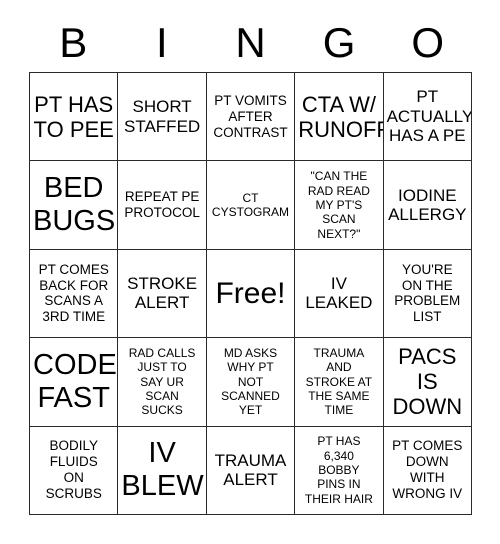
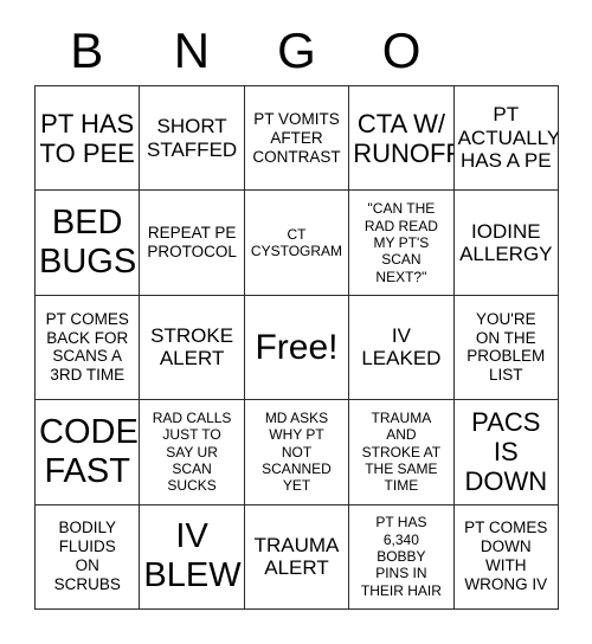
  B
- I
  N
  G
  O
  PT HAS
  TO PEE
  SHORT
  STAFFED
  PT VOMITS
  AFTER
  CONTRAST
  CTA W/
  RUNOF
  PT
  ACTUALLY
  HAS A PE
  BED
  BUGS
  REPEAT PE
  PROTOCOL
  CT
  CYSTOGRAM
  "CAN THE
  RAD READ
  MY PT'S
  SCAN
  NEXT?"
  IODINE
  ALLERGY
  PT COMES
  BACK FOR
  SCANS A
  3RD TIME
  STROKE
  ALERT
  Free!
  IV
  LEAKED
  YOU'RE
  ON THE
  PROBLEM
  LIST
  CODE
  FAST
  RAD CALLS
  JUST TO
  SAY UR
  SCAN
  SUCKS
  MD ASKS
  WHY PT
  NOT
  SCANNED
  YET
  TRAUMA
  AND
  STROKE AT
  THE SAME
  TIME
  PACS
  IS
  DOWN
  BODILY
  FLUIDS
  ON
  SCRUBS
  IV
  BLEW
  TRAUMA
  ALERT
  PT HAS
  6,340
  BOBBY
  PINS IN
  THEIR HAIR
  PT COMES
  DOWN
  WITH
  WRONG IV
